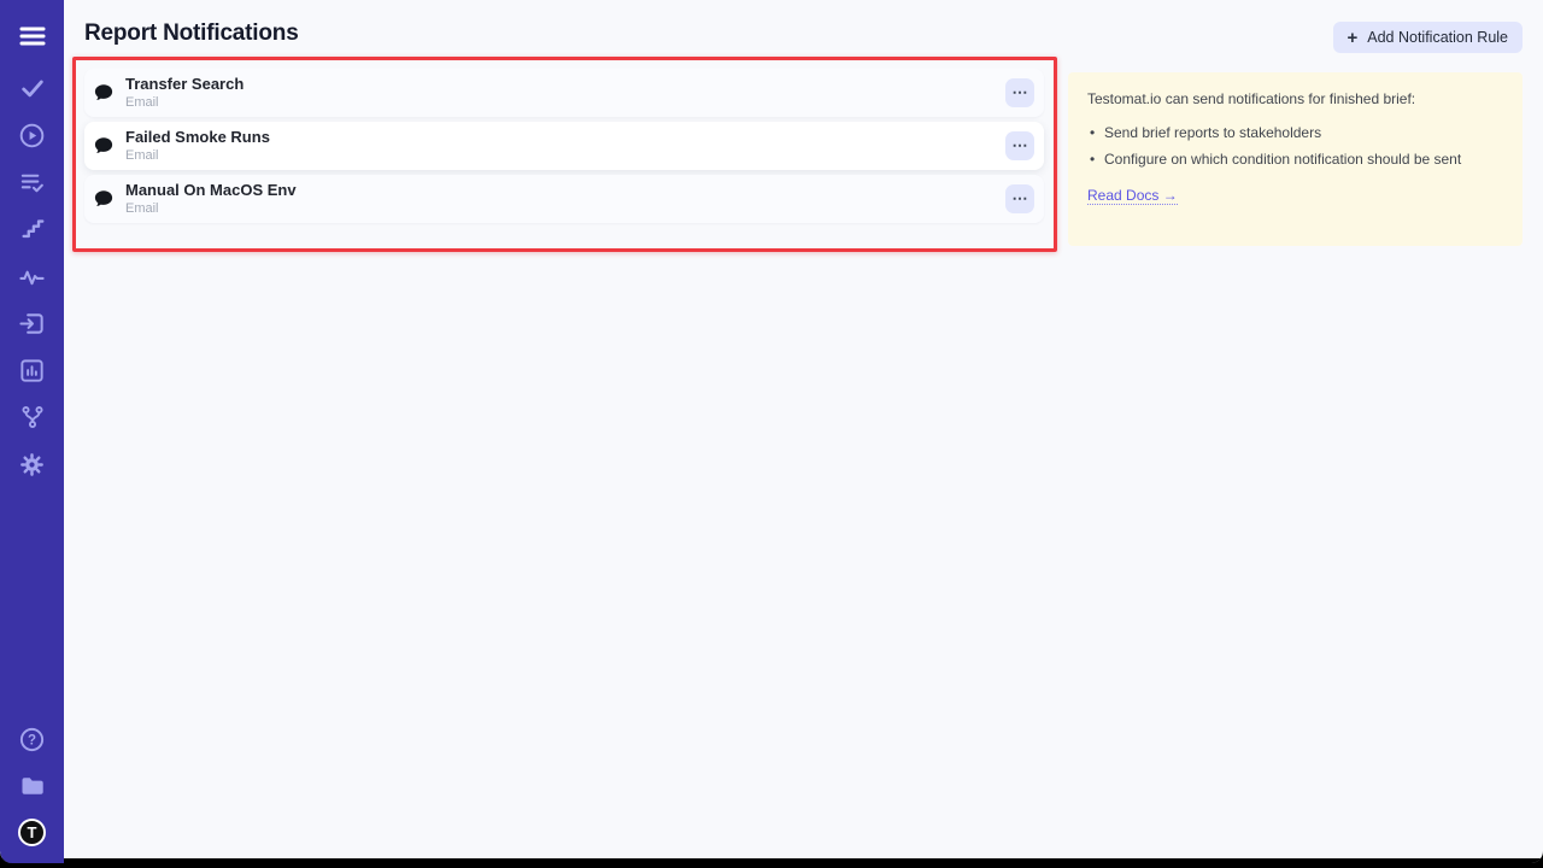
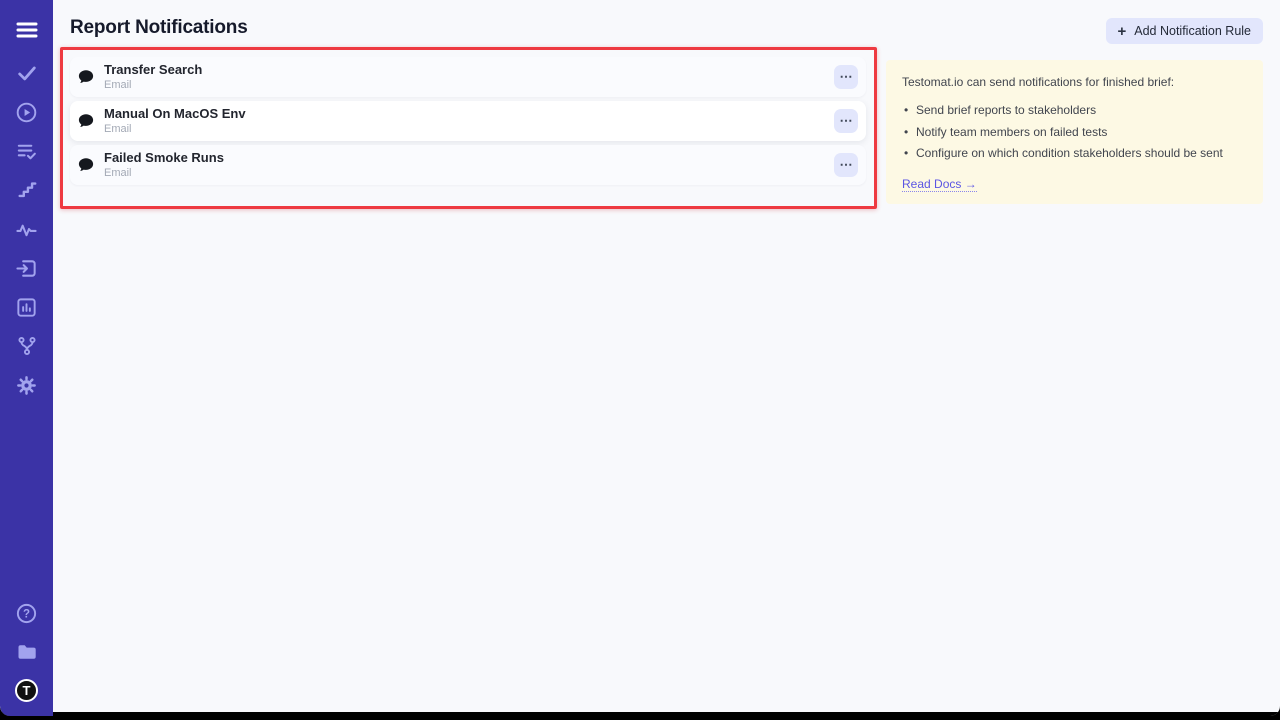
  ?
  T
  Report Notifications
  +
  Add Notification Rule
  Transfer Search
  Email
  ⋯
- Failed Smoke Runs
+ Manual On MacOS Env
  Email
  ⋯
- Manual On MacOS Env
+ Failed Smoke Runs
  Email
  ⋯
  Testomat.io can send notifications for finished brief:
  Send brief reports to stakeholders
+ Notify team members on failed tests
- Configure on which condition notification should be sent
+ Configure on which condition stakeholders should be sent
  Read Docs →
